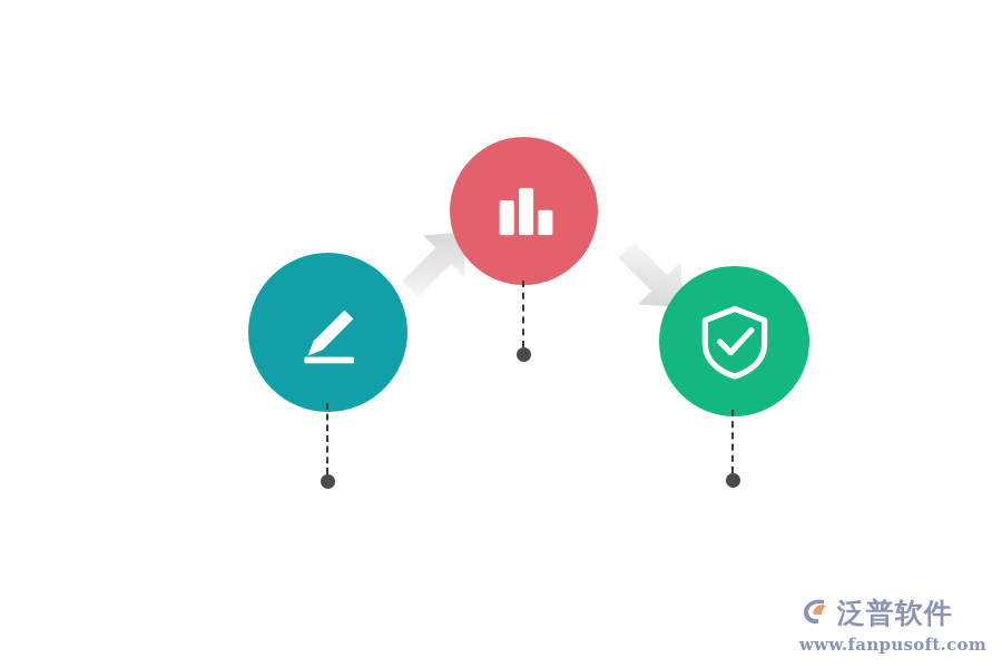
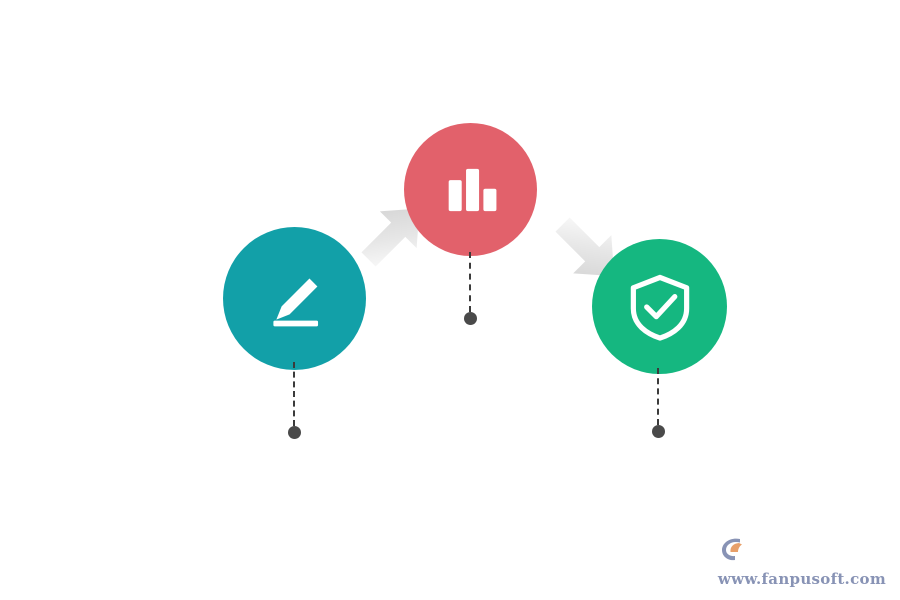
- 泛普软件
  www.fanpusoft.com
